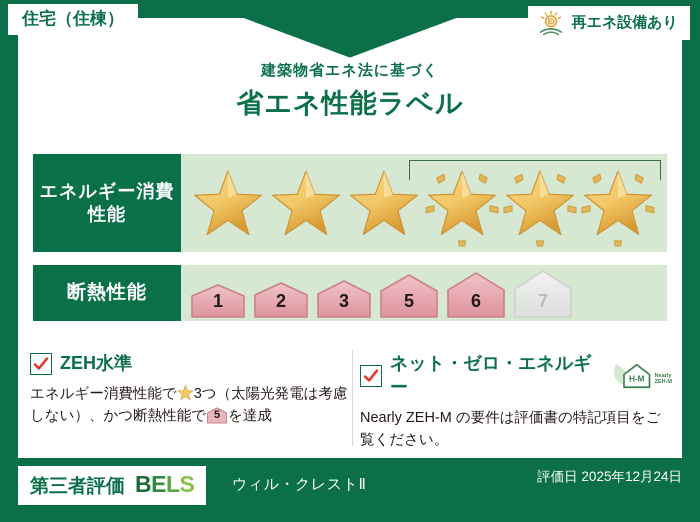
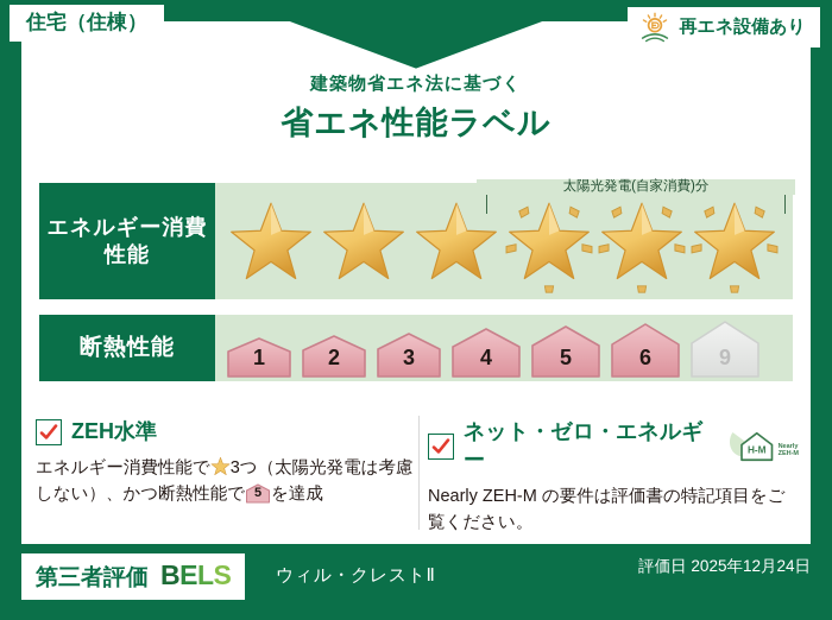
  住宅（住棟）
  再エネ設備あり
  建築物省エネ法に基づく
  省エネ性能ラベル
  エネルギー消費性能
+ 太陽光発電(自家消費)分
  断熱性能
  1
  2
  3
+ 4
  5
  6
- 7
+ 9
  ZEH水準
  エネルギー消費性能で 3つ（太陽光発電は考慮しない）、かつ断熱性能で
  5
  を達成
  ネット・ゼロ・エネルギー
  H-M
  Nearly ZEH-M の要件は評価書の特記項目をご覧ください。
  第三者評価
  BELS
  ウィル・クレストⅡ
  評価日 2025年12月24日
